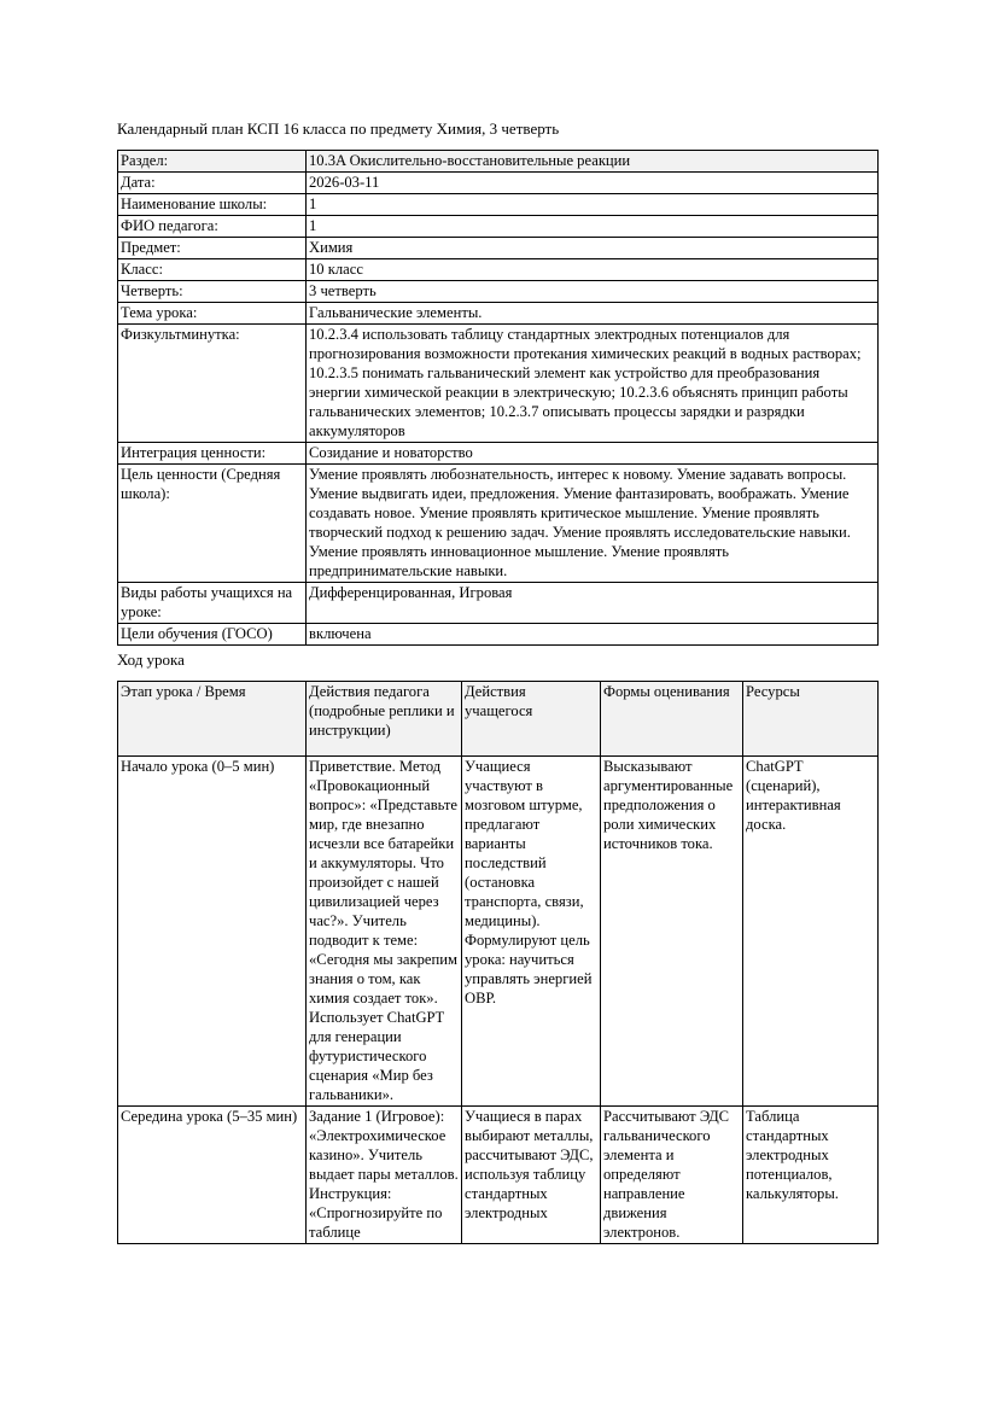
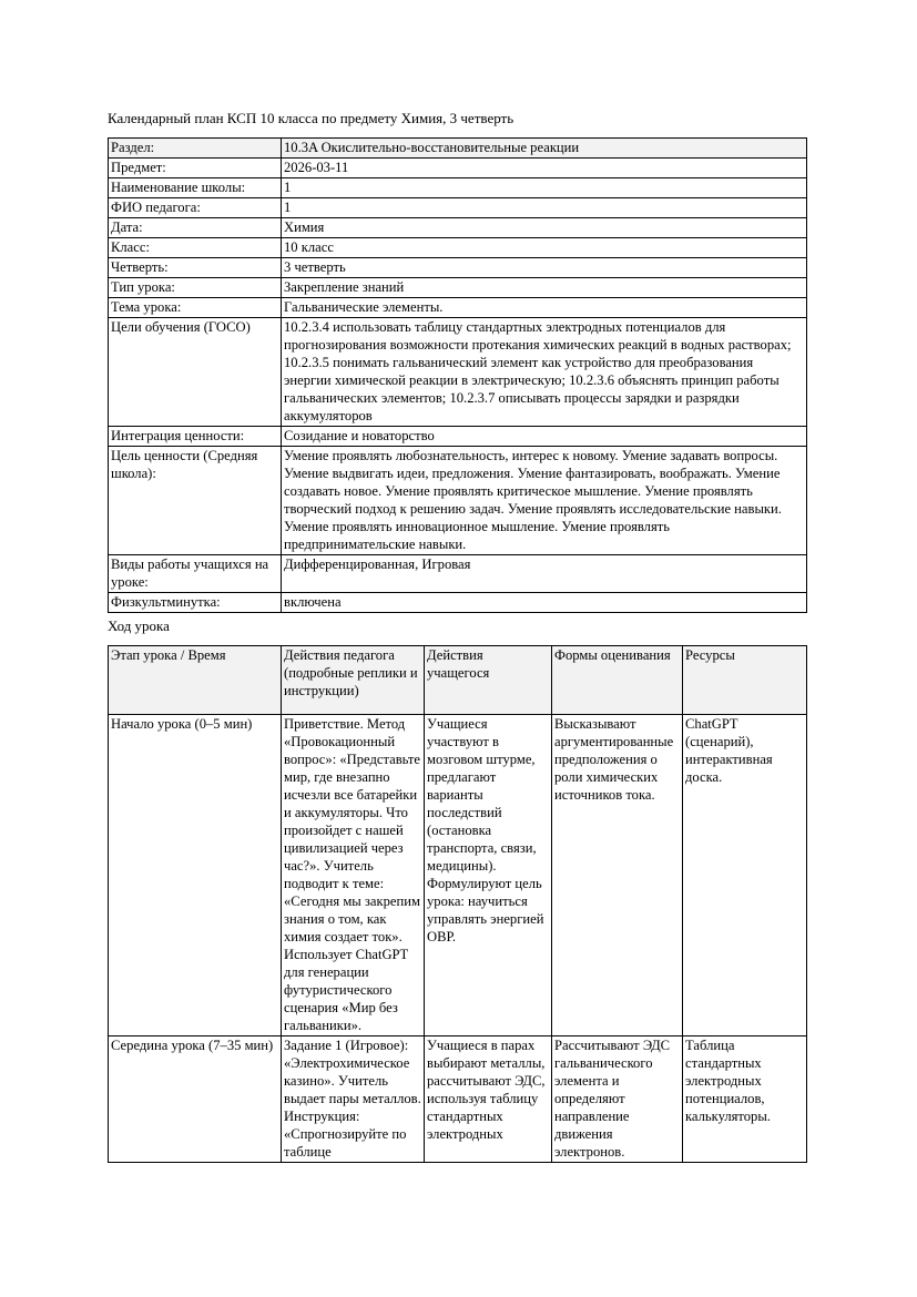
- Календарный план КСП 16 класса по предмету Химия, 3 четверть
+ Календарный план КСП 10 класса по предмету Химия, 3 четверть
  Раздел:	10.3A Окислительно-восстановительные реакции
- Дата:	2026-03-11
+ Предмет:	2026-03-11
  Наименование школы:	1
  ФИО педагога:	1
- Предмет:	Химия
+ Дата:	Химия
  Класс:	10 класс
  Четверть:	3 четверть
+ Тип урока:	Закрепление знаний
  Тема урока:	Гальванические элементы.
- Физкультминутка:	10.2.3.4 использовать таблицу стандартных электродных потенциалов для прогнозирования возможности протекания химических реакций в водных растворах; 10.2.3.5 понимать гальванический элемент как устройство для преобразования энергии химической реакции в электрическую; 10.2.3.6 объяснять принцип работы гальванических элементов; 10.2.3.7 описывать процессы зарядки и разрядки аккумуляторов
+ Цели обучения (ГОСО)	10.2.3.4 использовать таблицу стандартных электродных потенциалов для прогнозирования возможности протекания химических реакций в водных растворах; 10.2.3.5 понимать гальванический элемент как устройство для преобразования энергии химической реакции в электрическую; 10.2.3.6 объяснять принцип работы гальванических элементов; 10.2.3.7 описывать процессы зарядки и разрядки аккумуляторов
  Интеграция ценности:	Созидание и новаторство
  Цель ценности (Средняя школа):	Умение проявлять любознательность, интерес к новому. Умение задавать вопросы. Умение выдвигать идеи, предложения. Умение фантазировать, воображать. Умение создавать новое. Умение проявлять критическое мышление. Умение проявлять творческий подход к решению задач. Умение проявлять исследовательские навыки. Умение проявлять инновационное мышление. Умение проявлять предпринимательские навыки.
  Виды работы учащихся на уроке:	Дифференцированная, Игровая
- Цели обучения (ГОСО)	включена
+ Физкультминутка:	включена
  Ход урока
  Этап урока / Время	Действия педагога (подробные реплики и инструкции)	Действия учащегося	Формы оценивания	Ресурсы
  Начало урока (0–5 мин)	Приветствие. Метод «Провокационный вопрос»: «Представьте мир, где внезапно исчезли все батарейки и аккумуляторы. Что произойдет с нашей цивилизацией через час?». Учитель подводит к теме: «Сегодня мы закрепим знания о том, как химия создает ток». Использует ChatGPT для генерации футуристического сценария «Мир без гальваники».	Учащиеся участвуют в мозговом штурме, предлагают варианты последствий (остановка транспорта, связи, медицины). Формулируют цель урока: научиться управлять энергией ОВР.	Высказывают аргументированные предположения о роли химических источников тока.	ChatGPT (сценарий), интерактивная доска.
- Середина урока (5–35 мин)	Задание 1 (Игровое): «Электрохимическое казино». Учитель выдает пары металлов. Инструкция: «Спрогнозируйте по таблице	Учащиеся в парах выбирают металлы, рассчитывают ЭДС, используя таблицу стандартных электродных	Рассчитывают ЭДС гальванического элемента и определяют направление движения электронов.	Таблица стандартных электродных потенциалов, калькуляторы.
+ Середина урока (7–35 мин)	Задание 1 (Игровое): «Электрохимическое казино». Учитель выдает пары металлов. Инструкция: «Спрогнозируйте по таблице	Учащиеся в парах выбирают металлы, рассчитывают ЭДС, используя таблицу стандартных электродных	Рассчитывают ЭДС гальванического элемента и определяют направление движения электронов.	Таблица стандартных электродных потенциалов, калькуляторы.
